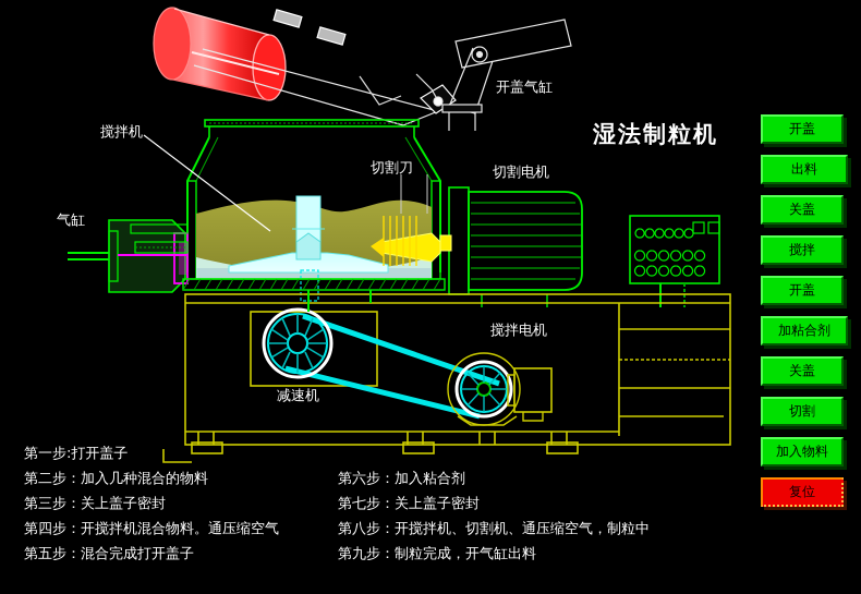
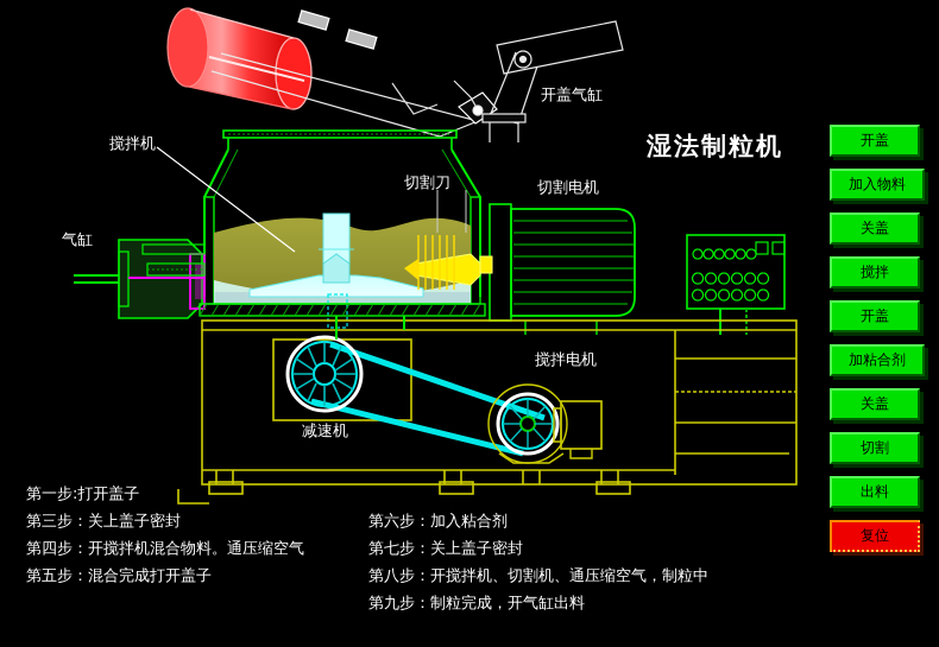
  湿法制粒机
  搅拌机
  气缸
  切割刀
  切割电机
  开盖气缸
  减速机
  搅拌电机
  开盖
- 出料
+ 加入物料
  关盖
  搅拌
  开盖
  加粘合剂
  关盖
  切割
- 加入物料
+ 出料
  复位
  第一步:打开盖子
- 第二步：加入几种混合的物料
  第三步：关上盖子密封
  第四步：开搅拌机混合物料。通压缩空气
  第五步：混合完成打开盖子
  第六步：加入粘合剂
  第七步：关上盖子密封
  第八步：开搅拌机、切割机、通压缩空气，制粒中
  第九步：制粒完成，开气缸出料
